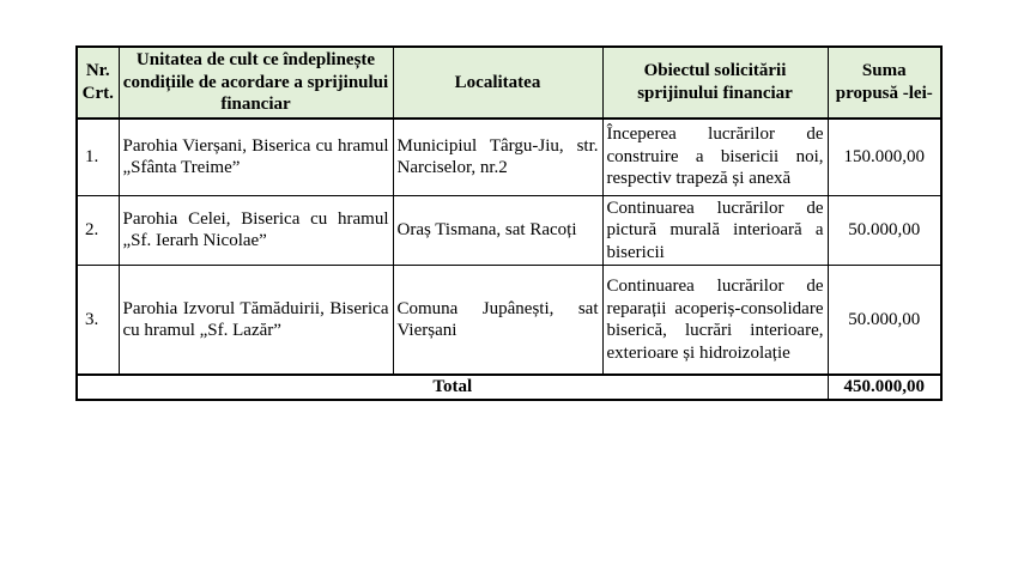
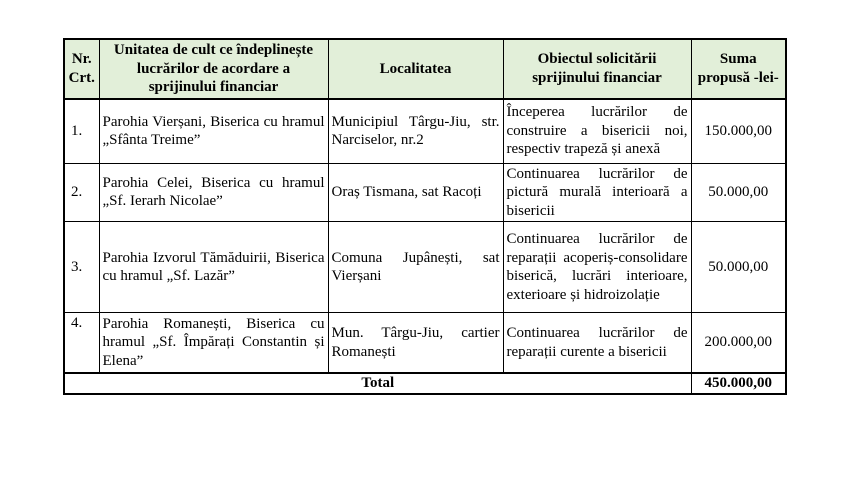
- Nr. Crt.	Unitatea de cult ce îndeplinește condițiile de acordare a sprijinului financiar	Localitatea	Obiectul solicitării sprijinului financiar	Suma propusă -lei-
+ Nr. Crt.	Unitatea de cult ce îndeplinește lucrărilor de acordare a sprijinului financiar	Localitatea	Obiectul solicitării sprijinului financiar	Suma propusă -lei-
  1.	Parohia Vierșani, Biserica cu hramul „Sfânta Treime”	Municipiul Târgu-Jiu, str. Narciselor, nr.2	Începerea lucrărilor de construire a bisericii noi, respectiv trapeză și anexă	150.000,00
  2.	Parohia Celei, Biserica cu hramul „Sf. Ierarh Nicolae”	Oraș Tismana, sat Racoți	Continuarea lucrărilor de pictură murală interioară a bisericii	50.000,00
  3.	Parohia Izvorul Tămăduirii, Biserica cu hramul „Sf. Lazăr”	Comuna Jupânești, sat Vierșani	Continuarea lucrărilor de reparații acoperiș-consolidare biserică, lucrări interioare, exterioare și hidroizolație	50.000,00
+ 4.	Parohia Romanești, Biserica cu hramul „Sf. Împărați Constantin și Elena”	Mun. Târgu-Jiu, cartier Romanești	Continuarea lucrărilor de reparații curente a bisericii	200.000,00
  Total	450.000,00
